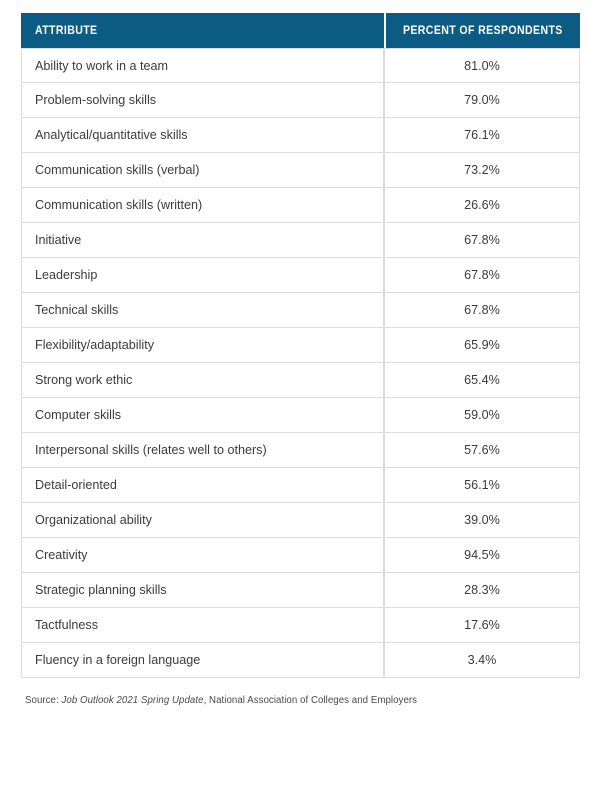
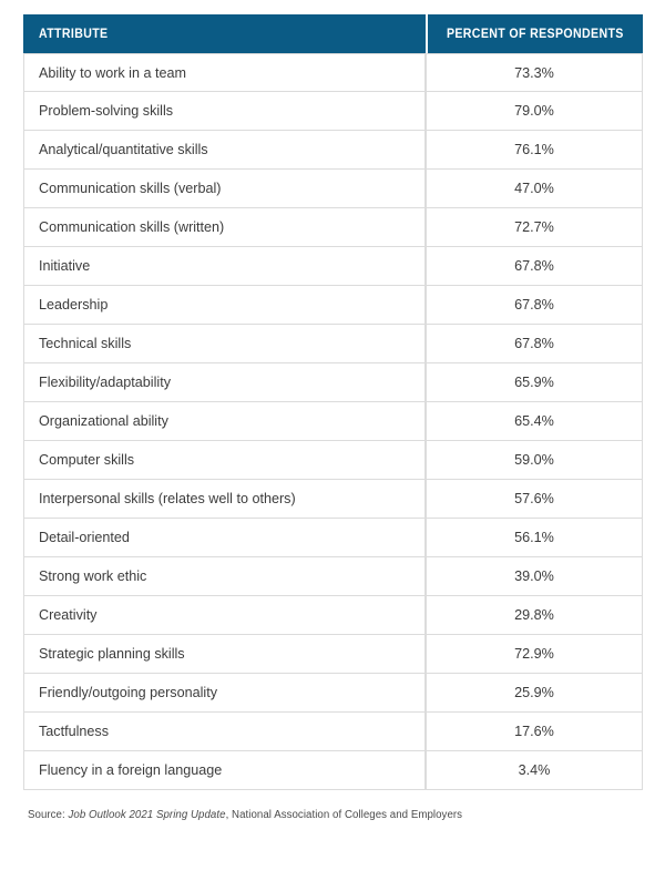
  ATTRIBUTE	PERCENT OF RESPONDENTS
- Ability to work in a team	81.0%
+ Ability to work in a team	73.3%
  Problem-solving skills	79.0%
  Analytical/quantitative skills	76.1%
- Communication skills (verbal)	73.2%
+ Communication skills (verbal)	47.0%
- Communication skills (written)	26.6%
+ Communication skills (written)	72.7%
  Initiative	67.8%
  Leadership	67.8%
  Technical skills	67.8%
  Flexibility/adaptability	65.9%
- Strong work ethic	65.4%
+ Organizational ability	65.4%
  Computer skills	59.0%
  Interpersonal skills (relates well to others)	57.6%
  Detail-oriented	56.1%
- Organizational ability	39.0%
+ Strong work ethic	39.0%
- Creativity	94.5%
+ Creativity	29.8%
- Strategic planning skills	28.3%
+ Strategic planning skills	72.9%
+ Friendly/outgoing personality	25.9%
  Tactfulness	17.6%
  Fluency in a foreign language	3.4%
  Source: Job Outlook 2021 Spring Update, National Association of Colleges and Employers
